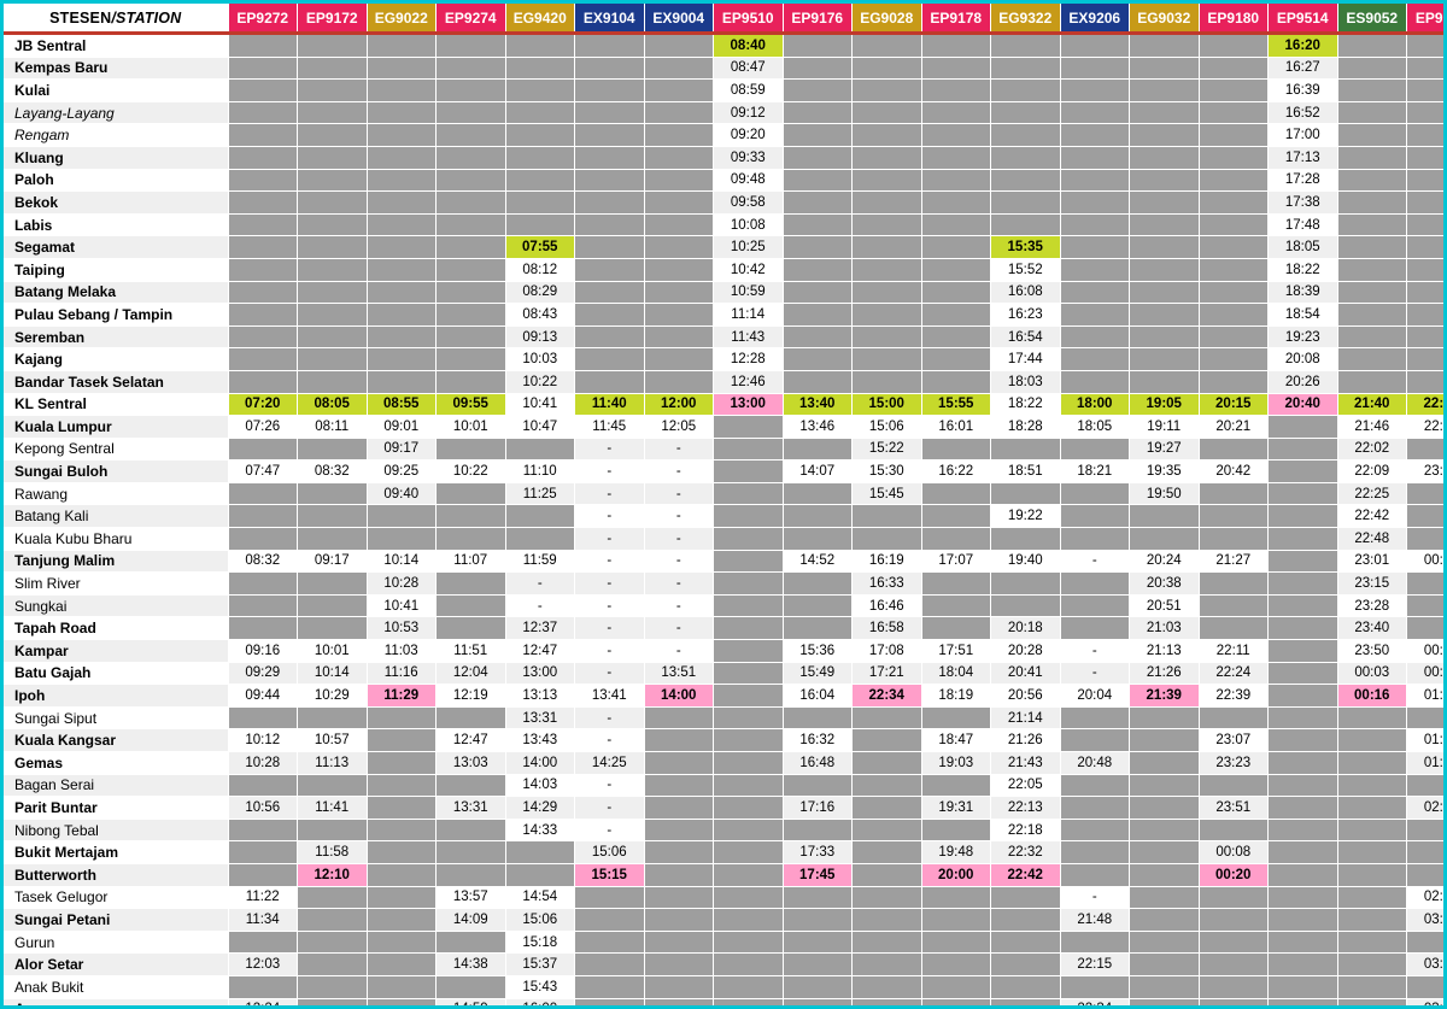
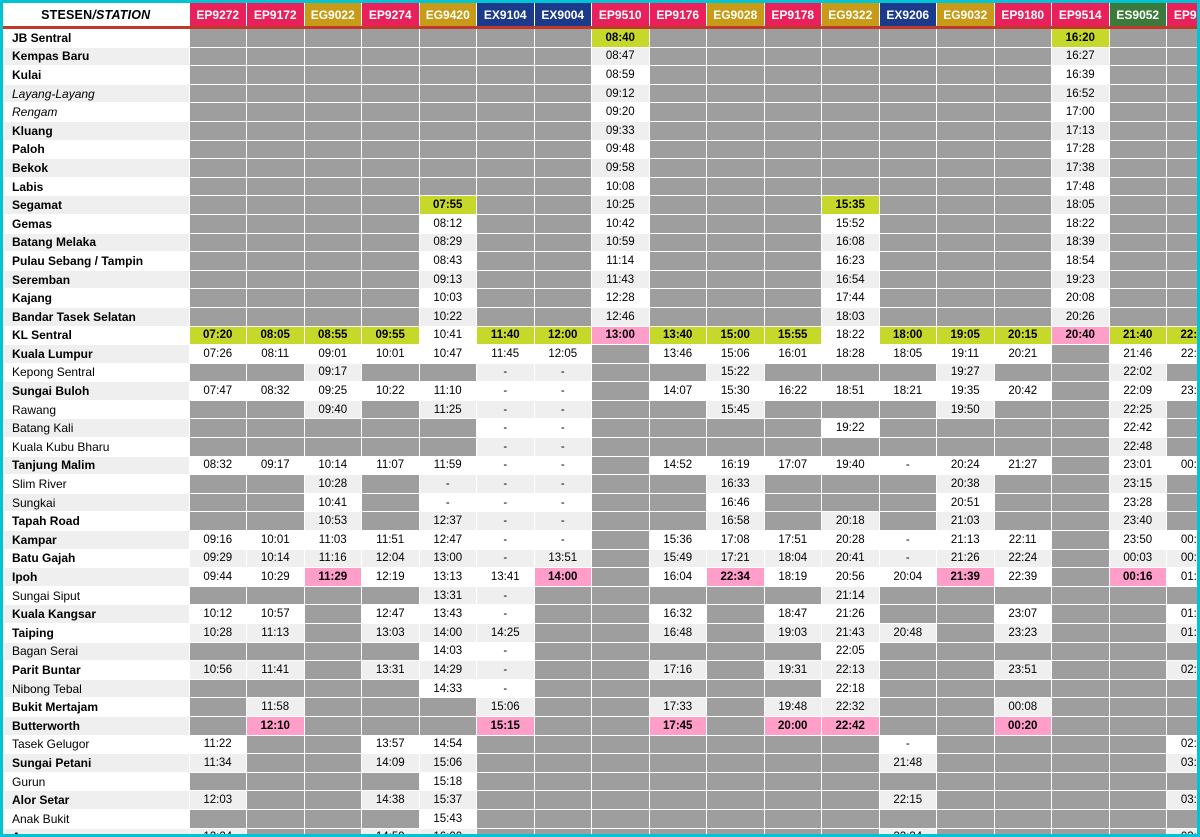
  STESEN/STATION	EP9272	EP9172	EG9022	EP9274	EG9420	EX9104	EX9004	EP9510	EP9176	EG9028	EP9178	EG9322	EX9206	EG9032	EP9180	EP9514	ES9052	EP9
  JB Sentral								08:40								16:20
  Kempas Baru								08:47								16:27
  Kulai								08:59								16:39
  Layang-Layang								09:12								16:52
  Rengam								09:20								17:00
  Kluang								09:33								17:13
  Paloh								09:48								17:28
  Bekok								09:58								17:38
  Labis								10:08								17:48
  Segamat					07:55			10:25				15:35				18:05
- Taiping					08:12			10:42				15:52				18:22
+ Gemas					08:12			10:42				15:52				18:22
  Batang Melaka					08:29			10:59				16:08				18:39
  Pulau Sebang / Tampin					08:43			11:14				16:23				18:54
  Seremban					09:13			11:43				16:54				19:23
  Kajang					10:03			12:28				17:44				20:08
  Bandar Tasek Selatan					10:22			12:46				18:03				20:26
  KL Sentral	07:20	08:05	08:55	09:55	10:41	11:40	12:00	13:00	13:40	15:00	15:55	18:22	18:00	19:05	20:15	20:40	21:40	22:
  Kuala Lumpur	07:26	08:11	09:01	10:01	10:47	11:45	12:05		13:46	15:06	16:01	18:28	18:05	19:11	20:21		21:46	22:
  Kepong Sentral			09:17			-	-			15:22				19:27			22:02
  Sungai Buloh	07:47	08:32	09:25	10:22	11:10	-	-		14:07	15:30	16:22	18:51	18:21	19:35	20:42		22:09	23:
  Rawang			09:40		11:25	-	-			15:45				19:50			22:25
  Batang Kali						-	-					19:22					22:42
  Kuala Kubu Bharu						-	-										22:48
  Tanjung Malim	08:32	09:17	10:14	11:07	11:59	-	-		14:52	16:19	17:07	19:40	-	20:24	21:27		23:01	00:
  Slim River			10:28		-	-	-			16:33				20:38			23:15
  Sungkai			10:41		-	-	-			16:46				20:51			23:28
  Tapah Road			10:53		12:37	-	-			16:58		20:18		21:03			23:40
  Kampar	09:16	10:01	11:03	11:51	12:47	-	-		15:36	17:08	17:51	20:28	-	21:13	22:11		23:50	00:
  Batu Gajah	09:29	10:14	11:16	12:04	13:00	-	13:51		15:49	17:21	18:04	20:41	-	21:26	22:24		00:03	00:
  Ipoh	09:44	10:29	11:29	12:19	13:13	13:41	14:00		16:04	22:34	18:19	20:56	20:04	21:39	22:39		00:16	01:
  Sungai Siput					13:31	-						21:14
  Kuala Kangsar	10:12	10:57		12:47	13:43	-			16:32		18:47	21:26			23:07			01:
- Gemas	10:28	11:13		13:03	14:00	14:25			16:48		19:03	21:43	20:48		23:23			01:
+ Taiping	10:28	11:13		13:03	14:00	14:25			16:48		19:03	21:43	20:48		23:23			01:
  Bagan Serai					14:03	-						22:05
  Parit Buntar	10:56	11:41		13:31	14:29	-			17:16		19:31	22:13			23:51			02:
  Nibong Tebal					14:33	-						22:18
  Bukit Mertajam		11:58				15:06			17:33		19:48	22:32			00:08
  Butterworth		12:10				15:15			17:45		20:00	22:42			00:20
  Tasek Gelugor	11:22			13:57	14:54								-					02:
  Sungai Petani	11:34			14:09	15:06								21:48					03:
  Gurun					15:18
  Alor Setar	12:03			14:38	15:37								22:15					03:
  Anak Bukit					15:43
